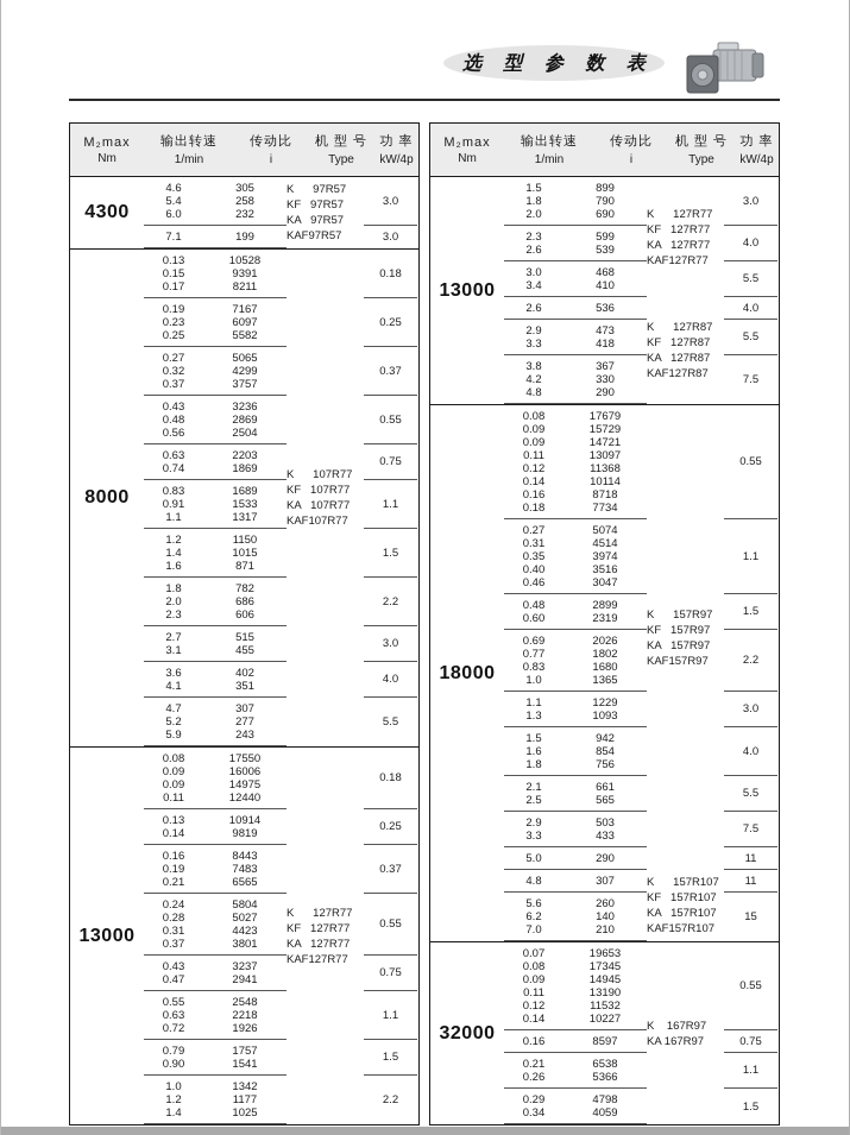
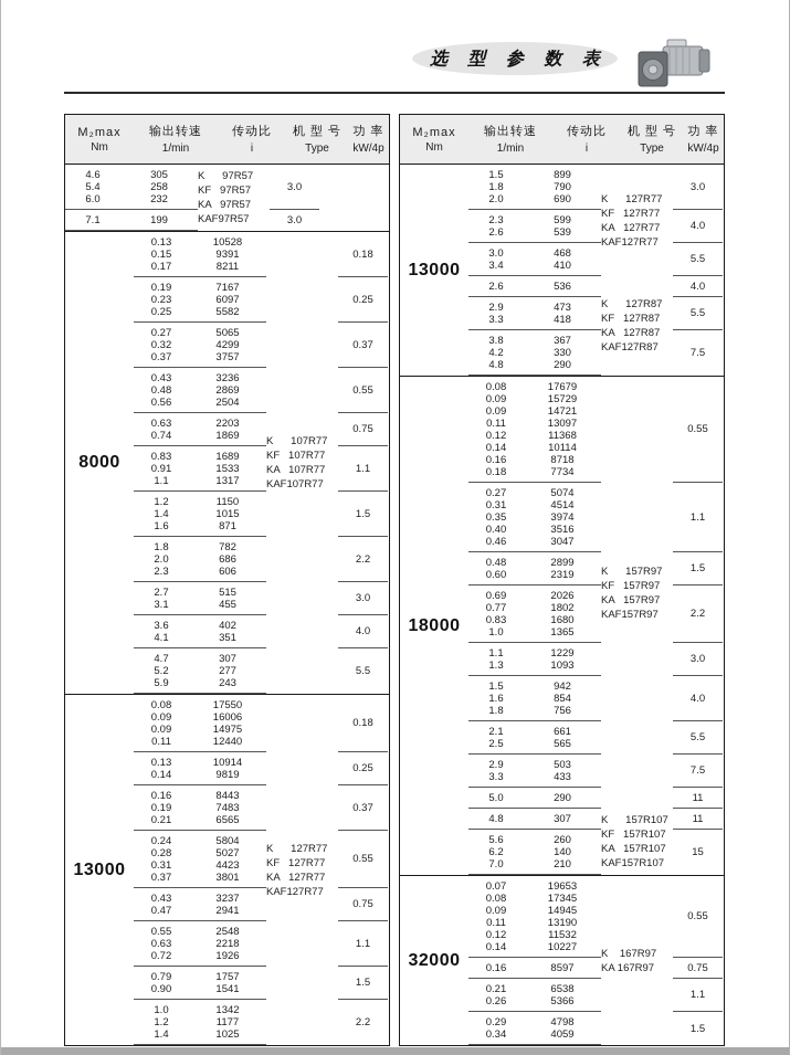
  选 型 参 数 表
  M₂max
  Nm
  输出转速
  1/min
  传动比
  i
  机 型 号
  Type
  功 率
  kW/4p
- 4300
  K 97R57
  KF 97R57
  KA 97R57
  KAF97R57
  4.6
  305
  5.4
  258
  6.0
  232
  3.0
  7.1
  199
  3.0
  8000
  K 107R77
  KF 107R77
  KA 107R77
  KAF107R77
  0.13
  10528
  0.15
  9391
  0.17
  8211
  0.18
  0.19
  7167
  0.23
  6097
  0.25
  5582
  0.25
  0.27
  5065
  0.32
  4299
  0.37
  3757
  0.37
  0.43
  3236
  0.48
  2869
  0.56
  2504
  0.55
  0.63
  2203
  0.74
  1869
  0.75
  0.83
  1689
  0.91
  1533
  1.1
  1317
  1.1
  1.2
  1150
  1.4
  1015
  1.6
  871
  1.5
  1.8
  782
  2.0
  686
  2.3
  606
  2.2
  2.7
  515
  3.1
  455
  3.0
  3.6
  402
  4.1
  351
  4.0
  4.7
  307
  5.2
  277
  5.9
  243
  5.5
  13000
  K 127R77
  KF 127R77
  KA 127R77
  KAF127R77
  0.08
  17550
  0.09
  16006
  0.09
  14975
  0.11
  12440
  0.18
  0.13
  10914
  0.14
  9819
  0.25
  0.16
  8443
  0.19
  7483
  0.21
  6565
  0.37
  0.24
  5804
  0.28
  5027
  0.31
  4423
  0.37
  3801
  0.55
  0.43
  3237
  0.47
  2941
  0.75
  0.55
  2548
  0.63
  2218
  0.72
  1926
  1.1
  0.79
  1757
  0.90
  1541
  1.5
  1.0
  1342
  1.2
  1177
  1.4
  1025
  2.2
  M₂max
  Nm
  输出转速
  1/min
  传动比
  i
  机 型 号
  Type
  功 率
  kW/4p
  13000
  K 127R77
  KF 127R77
  KA 127R77
  KAF127R77
  1.5
  899
  1.8
  790
  2.0
  690
  3.0
  2.3
  599
  2.6
  539
  4.0
  3.0
  468
  3.4
  410
  5.5
  K 127R87
  KF 127R87
  KA 127R87
  KAF127R87
  2.6
  536
  4.0
  2.9
  473
  3.3
  418
  5.5
  3.8
  367
  4.2
  330
  4.8
  290
  7.5
  18000
  K 157R97
  KF 157R97
  KA 157R97
  KAF157R97
  0.08
  17679
  0.09
  15729
  0.09
  14721
  0.11
  13097
  0.12
  11368
  0.14
  10114
  0.16
  8718
  0.18
  7734
  0.55
  0.27
  5074
  0.31
  4514
  0.35
  3974
  0.40
  3516
  0.46
  3047
  1.1
  0.48
  2899
  0.60
  2319
  1.5
  0.69
  2026
  0.77
  1802
  0.83
  1680
  1.0
  1365
  2.2
  1.1
  1229
  1.3
  1093
  3.0
  1.5
  942
  1.6
  854
  1.8
  756
  4.0
  2.1
  661
  2.5
  565
  5.5
  2.9
  503
  3.3
  433
  7.5
  5.0
  290
  11
  K 157R107
  KF 157R107
  KA 157R107
  KAF157R107
  4.8
  307
  11
  5.6
  260
  6.2
  140
  7.0
  210
  15
  32000
  K 167R97
  KA 167R97
  0.07
  19653
  0.08
  17345
  0.09
  14945
  0.11
  13190
  0.12
  11532
  0.14
  10227
  0.55
  0.16
  8597
  0.75
  0.21
  6538
  0.26
  5366
  1.1
  0.29
  4798
  0.34
  4059
  1.5
